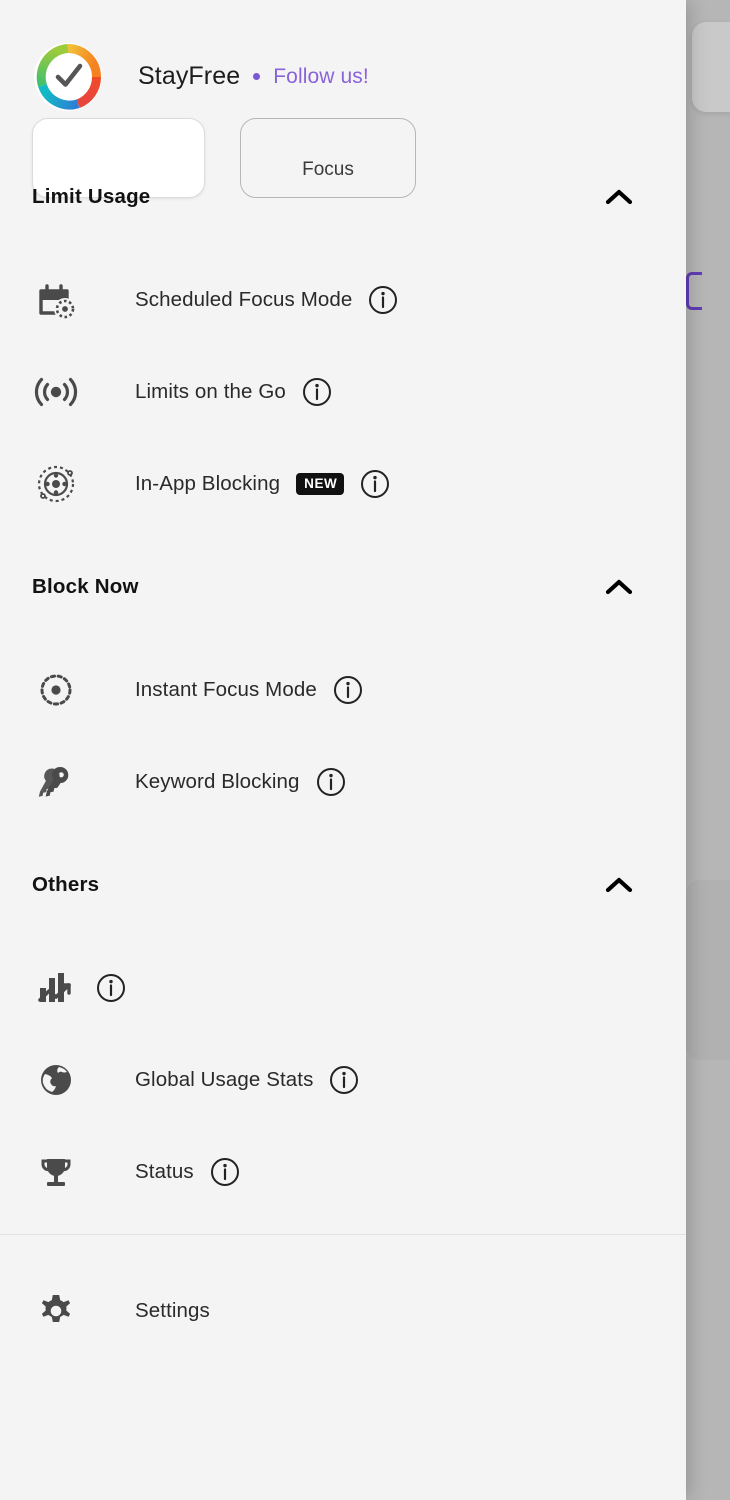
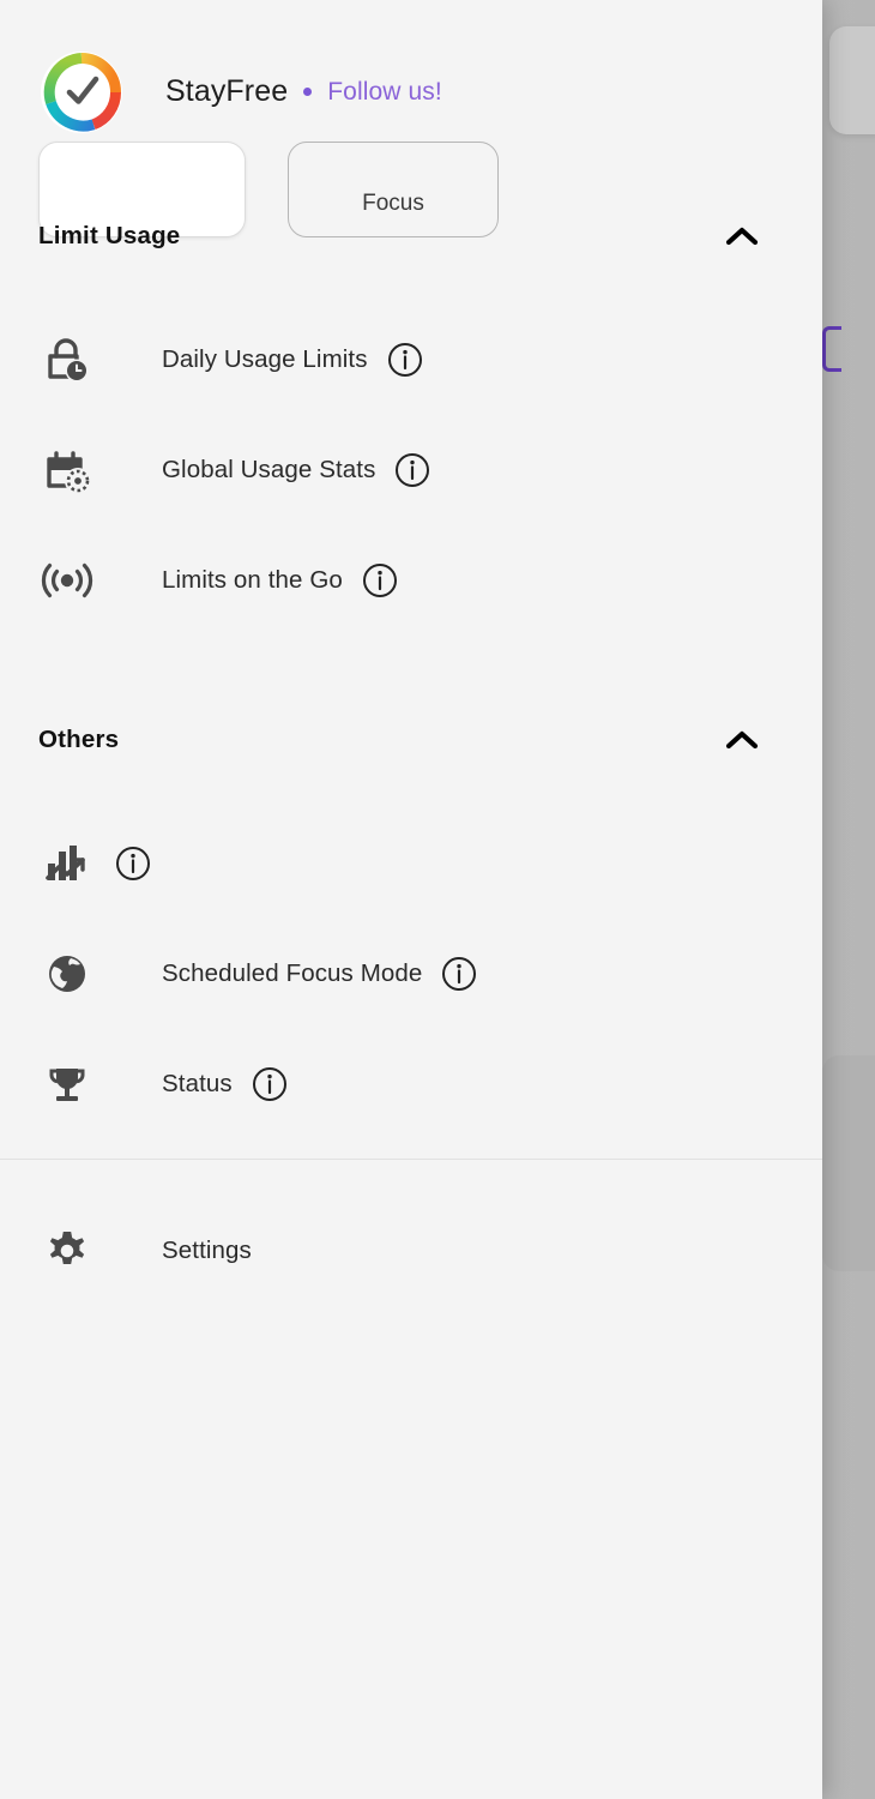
  StayFree
  Follow us!
  Focus
  Limit Usage
+ Daily Usage Limits
- Scheduled Focus Mode
+ Global Usage Stats
  Limits on the Go
- In-App Blocking
- NEW
- Block Now
- Instant Focus Mode
- Keyword Blocking
  Others
- Global Usage Stats
+ Scheduled Focus Mode
  Status
  Settings
